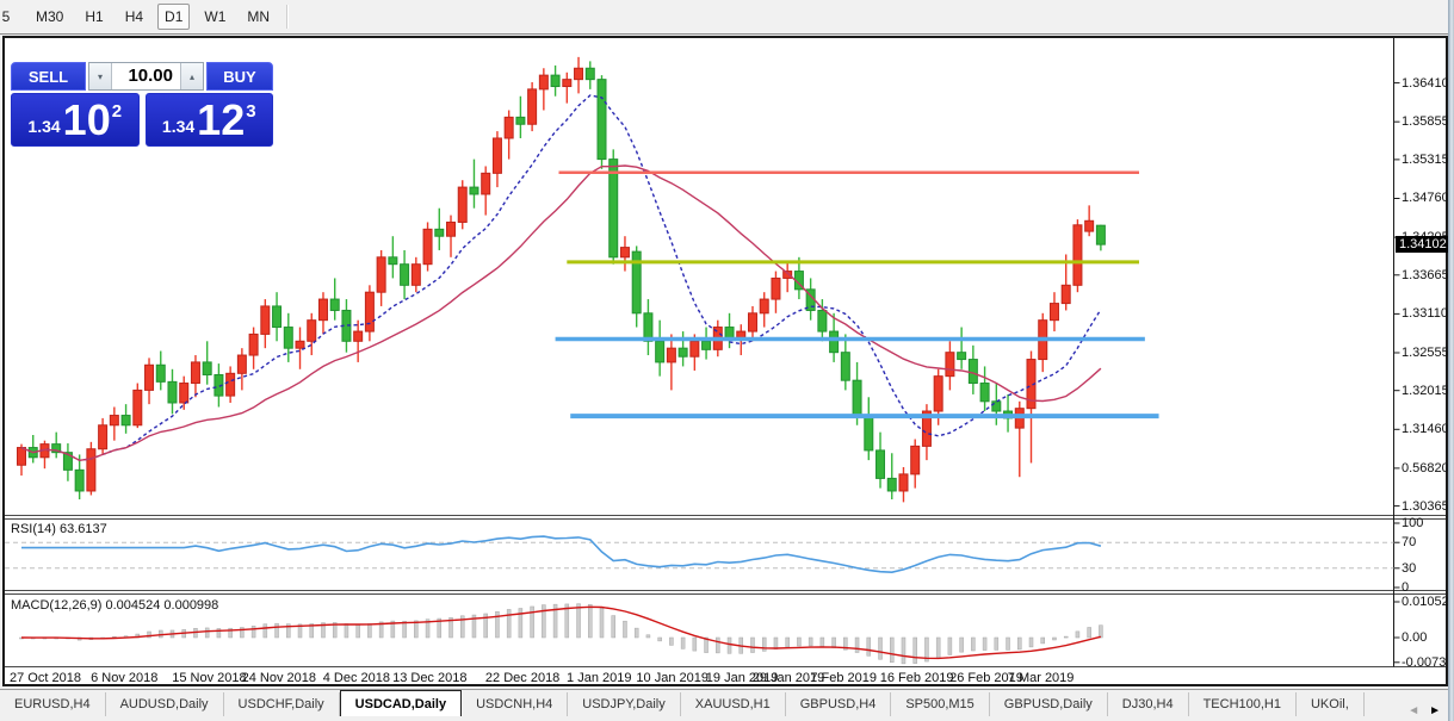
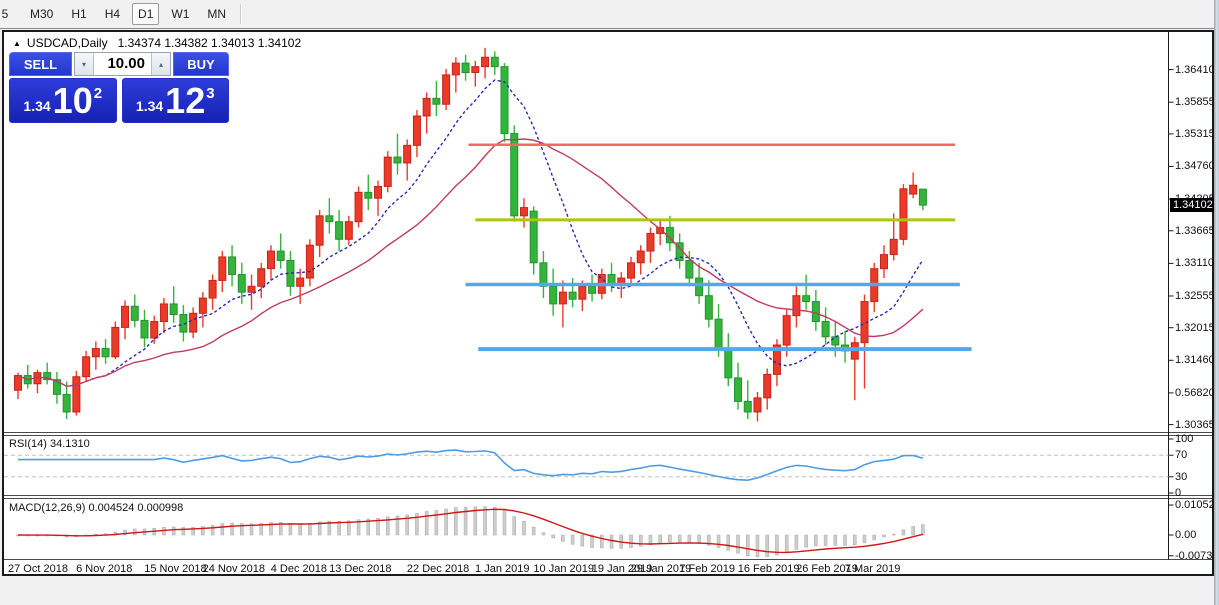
  5
  M30
  H1
  H4
  D1
  W1
  MN
+ ▲ USDCAD,Daily 1.34374 1.34382 1.34013 1.34102
  SELL
  ▾
  10.00
  ▴
  BUY
  1.34
  10
  2
  1.34
  12
  3
- RSI(14) 63.6137
+ RSI(14) 34.1310
  MACD(12,26,9) 0.004524 0.000998
  1.36410
  1.35855
  1.35315
  1.34760
  1.33665
  1.33110
  1.32555
  1.32015
  1.31460
  0.56820
  1.30365
  1.34102
  100
  70
  30
  0
  0.01052
  0.00
  -0.0073
  27 Oct 2018
  6 Nov 2018
  15 Nov 2018
  24 Nov 2018
  4 Dec 2018
  13 Dec 2018
  22 Dec 2018
  1 Jan 2019
  10 Jan 2019
  19 Jan 2019
  29 Jan 2019
  7 Feb 2019
  16 Feb 2019
  26 Feb 2019
  7 Mar 2019
- EURUSD,H4
- AUDUSD,Daily
- USDCHF,Daily
- USDCAD,Daily
- USDCNH,H4
- USDJPY,Daily
- XAUUSD,H1
- GBPUSD,H4
- SP500,M15
- GBPUSD,Daily
- DJ30,H4
- TECH100,H1
- UKOil,
- ◄
- ►
